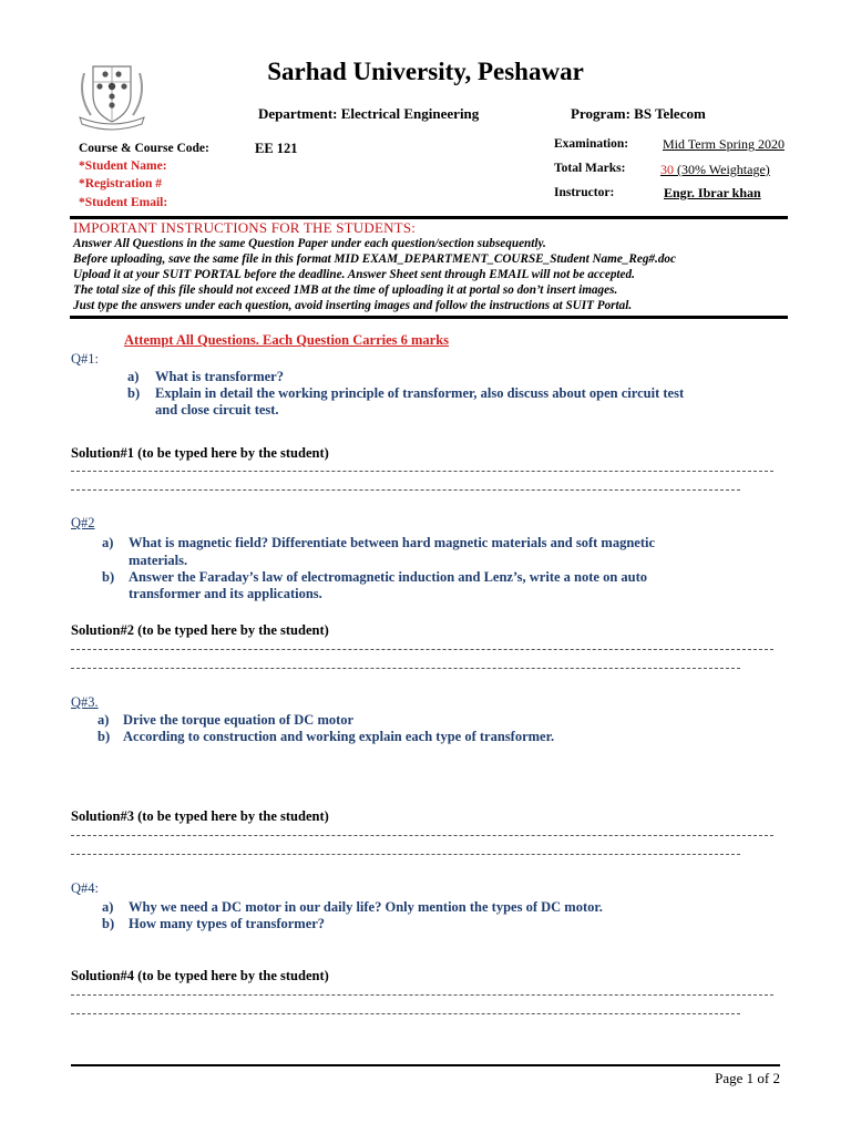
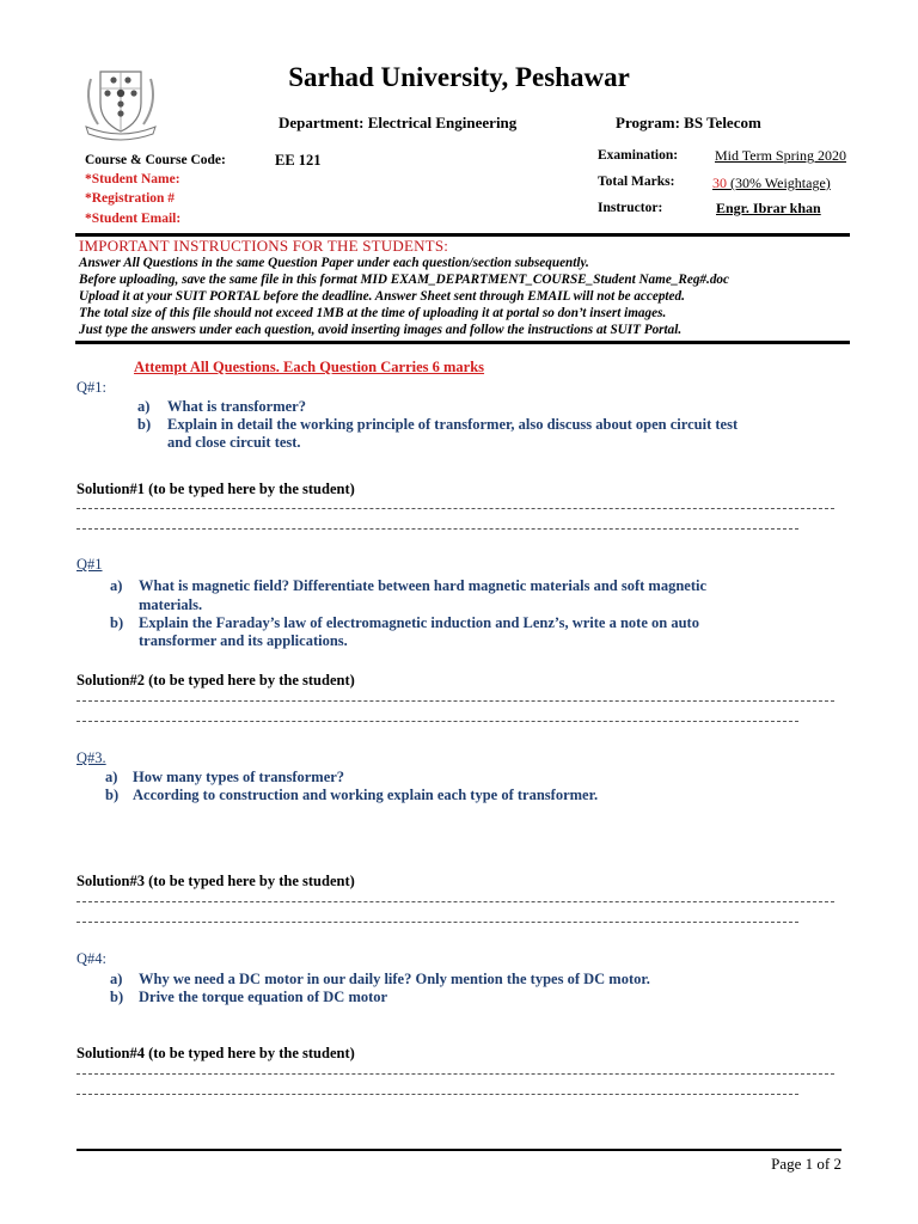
  Sarhad University, Peshawar
  Department: Electrical Engineering
  Program: BS Telecom
  Course & Course Code:
  EE 121
  *Student Name:
  *Registration #
  *Student Email:
  Examination:
  Mid Term Spring 2020
  Total Marks:
  30 (30% Weightage)
  Instructor:
  Engr. Ibrar khan
  IMPORTANT INSTRUCTIONS FOR THE STUDENTS:
  Answer All Questions in the same Question Paper under each question/section subsequently.
  Before uploading, save the same file in this format MID EXAM_DEPARTMENT_COURSE_Student Name_Reg#.doc
  Upload it at your SUIT PORTAL before the deadline. Answer Sheet sent through EMAIL will not be accepted.
  The total size of this file should not exceed 1MB at the time of uploading it at portal so don’t insert images.
  Just type the answers under each question, avoid inserting images and follow the instructions at SUIT Portal.
  Attempt All Questions. Each Question Carries 6 marks
  Q#1:
  a)
  What is transformer?
  b)
  Explain in detail the working principle of transformer, also discuss about open circuit test
  and close circuit test.
  Solution#1 (to be typed here by the student)
- Q#2
+ Q#1
  a)
  What is magnetic field? Differentiate between hard magnetic materials and soft magnetic
  materials.
  b)
- Answer the Faraday’s law of electromagnetic induction and Lenz’s, write a note on auto
+ Explain the Faraday’s law of electromagnetic induction and Lenz’s, write a note on auto
  transformer and its applications.
  Solution#2 (to be typed here by the student)
  Q#3.
  a)
- Drive the torque equation of DC motor
+ How many types of transformer?
  b)
  According to construction and working explain each type of transformer.
  Solution#3 (to be typed here by the student)
  Q#4:
  a)
  Why we need a DC motor in our daily life? Only mention the types of DC motor.
  b)
- How many types of transformer?
+ Drive the torque equation of DC motor
  Solution#4 (to be typed here by the student)
  Page 1 of 2
